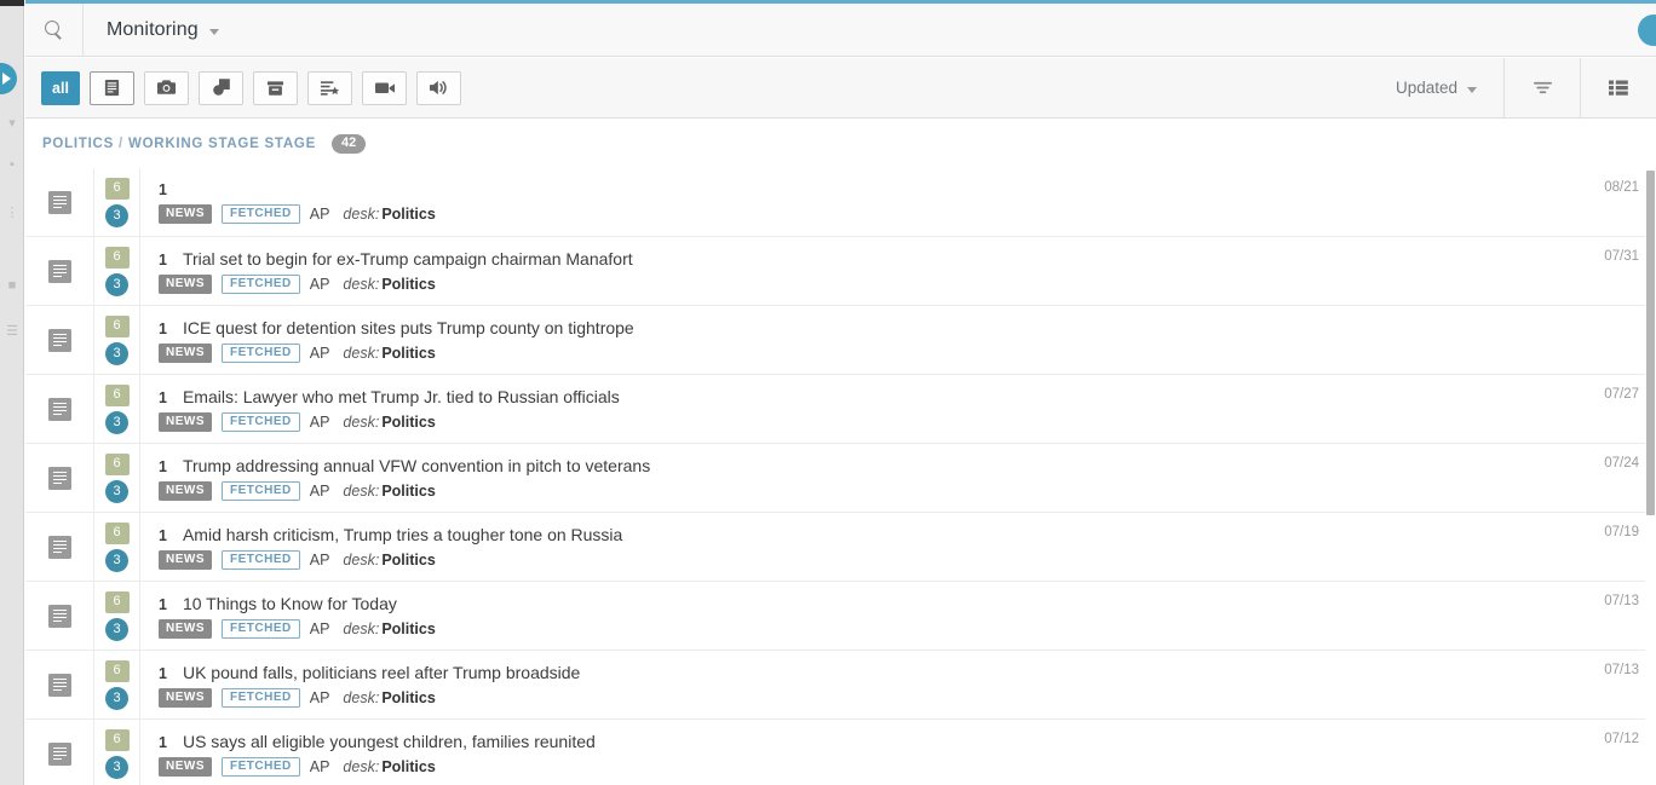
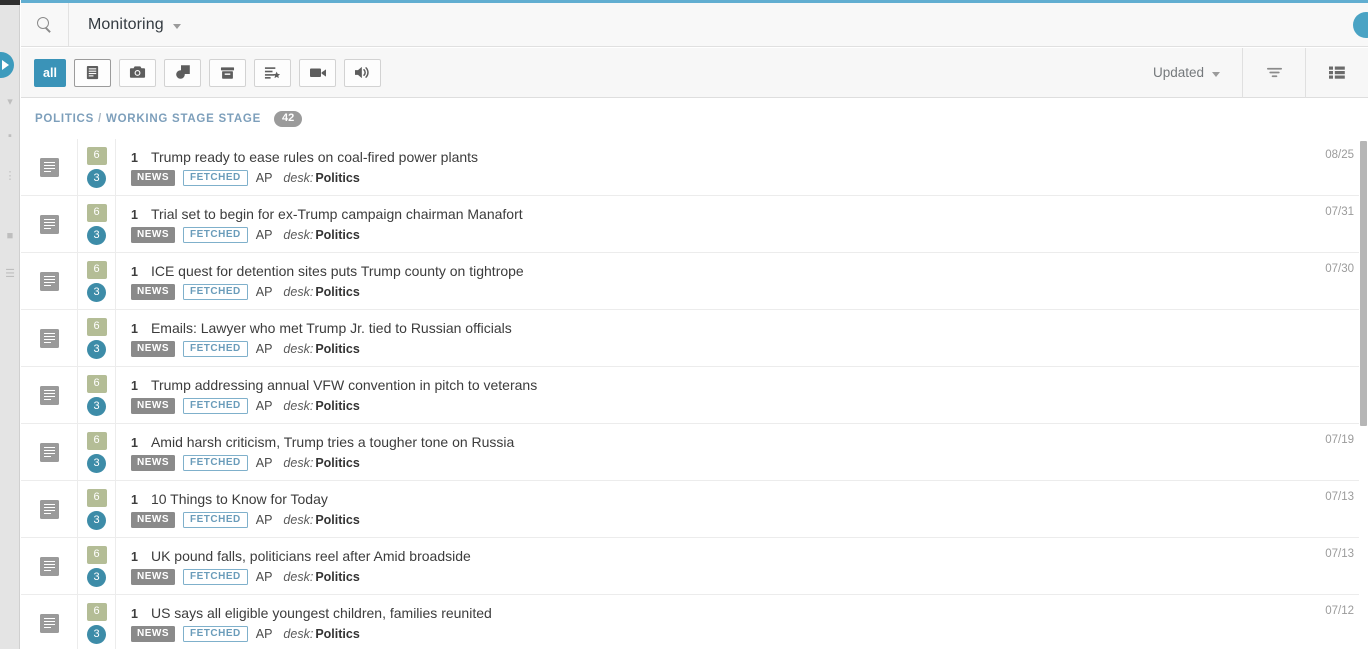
  ▾
  ▪
  ■
  ☰
  Monitoring
  all
  Updated
  POLITICS
  /
  WORKING STAGE STAGE
  42
  6
  3
  1
+ Trump ready to ease rules on coal-fired power plants
  NEWS
  FETCHED
  AP
  desk: Politics
- 08/21
+ 08/25
  6
  3
  1
  Trial set to begin for ex-Trump campaign chairman Manafort
  NEWS
  FETCHED
  AP
  desk: Politics
  07/31
  6
  3
  1
  ICE quest for detention sites puts Trump county on tightrope
  NEWS
  FETCHED
  AP
  desk: Politics
+ 07/30
  6
  3
  1
  Emails: Lawyer who met Trump Jr. tied to Russian officials
  NEWS
  FETCHED
  AP
  desk: Politics
- 07/27
  6
  3
  1
  Trump addressing annual VFW convention in pitch to veterans
  NEWS
  FETCHED
  AP
  desk: Politics
- 07/24
  6
  3
  1
  Amid harsh criticism, Trump tries a tougher tone on Russia
  NEWS
  FETCHED
  AP
  desk: Politics
  07/19
  6
  3
  1
  10 Things to Know for Today
  NEWS
  FETCHED
  AP
  desk: Politics
  07/13
  6
  3
  1
- UK pound falls, politicians reel after Trump broadside
+ UK pound falls, politicians reel after Amid broadside
  NEWS
  FETCHED
  AP
  desk: Politics
  07/13
  6
  3
  1
  US says all eligible youngest children, families reunited
  NEWS
  FETCHED
  AP
  desk: Politics
  07/12
